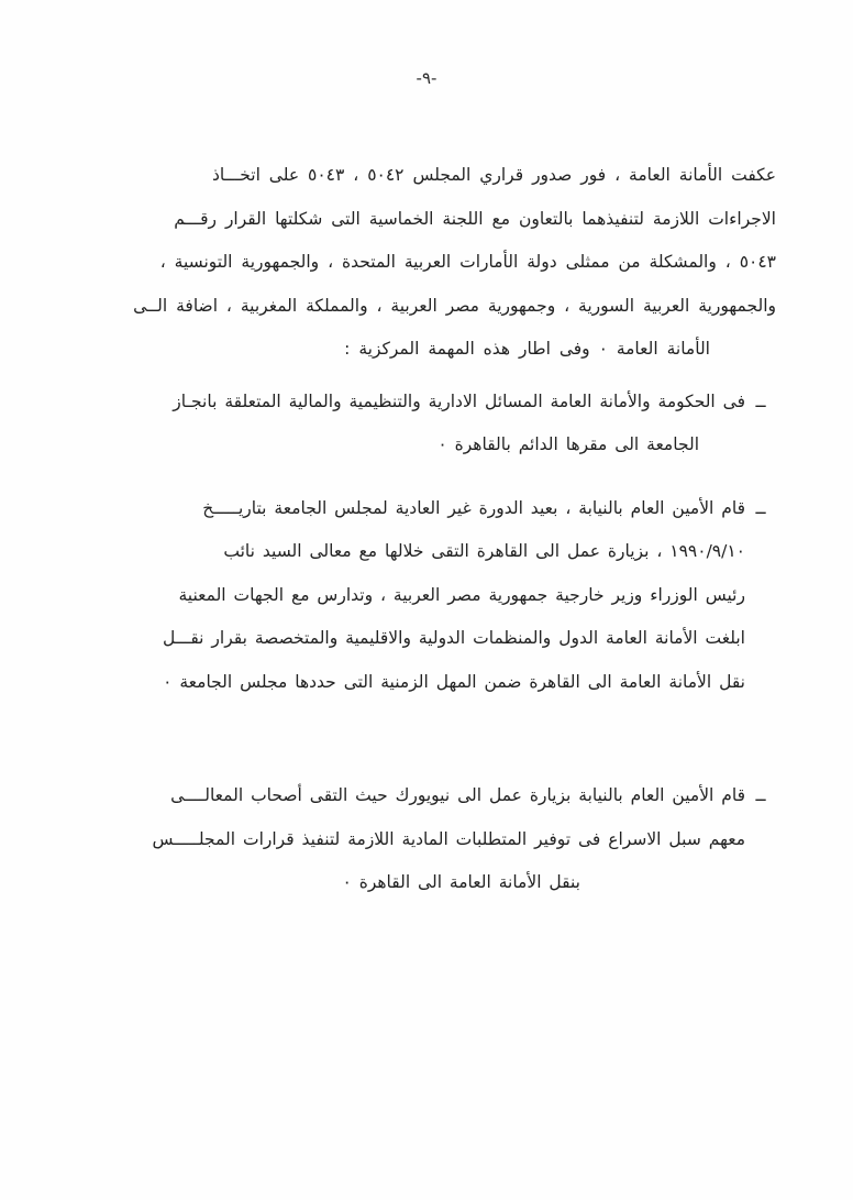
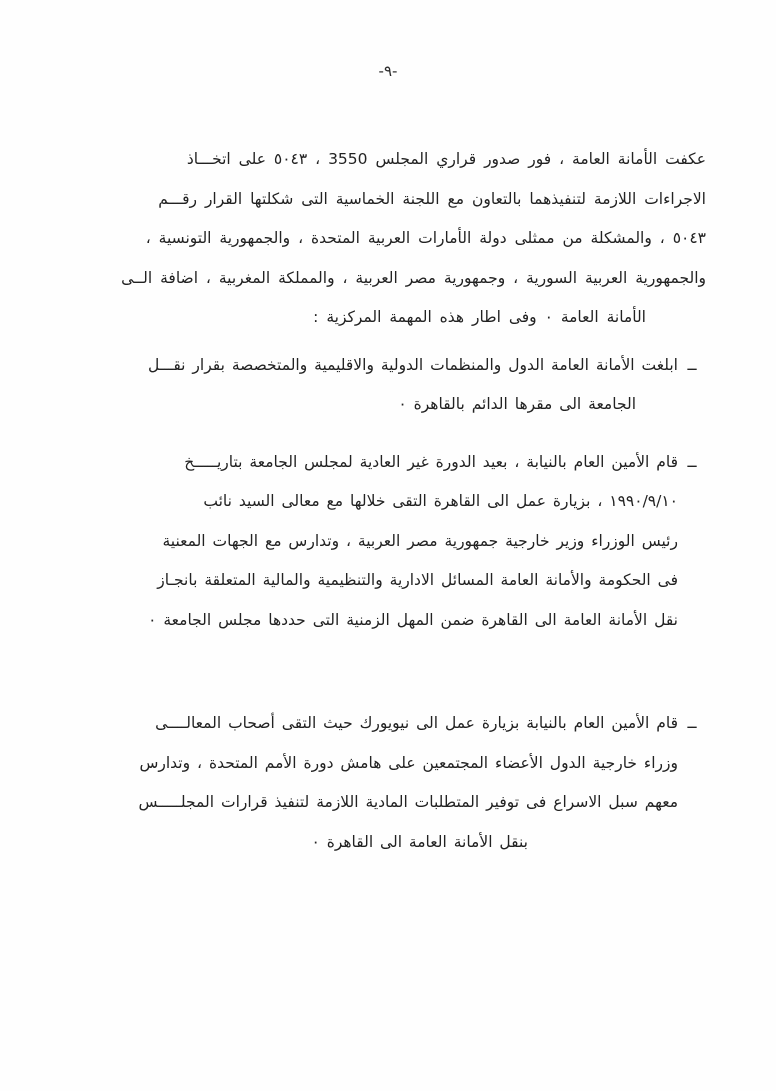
  -٩-
- عكفت الأمانة العامة ، فور صدور قراري المجلس ٥٠٤٢ ، ٥٠٤٣ على اتخـــاذ
+ عكفت الأمانة العامة ، فور صدور قراري المجلس 3550 ، ٥٠٤٣ على اتخـــاذ
  الاجراءات اللازمة لتنفيذهما بالتعاون مع اللجنة الخماسية التى شكلتها القرار رقـــم
  ٥٠٤٣ ، والمشكلة من ممثلى دولة الأمارات العربية المتحدة ، والجمهورية التونسية ،
  والجمهورية العربية السورية ، وجمهورية مصر العربية ، والمملكة المغربية ، اضافة الــى
  الأمانة العامة ٠ وفى اطار هذه المهمة المركزية :
  ــ
- فى الحكومة والأمانة العامة المسائل الادارية والتنظيمية والمالية المتعلقة بانجـاز
+ ابلغت الأمانة العامة الدول والمنظمات الدولية والاقليمية والمتخصصة بقرار نقـــل
  الجامعة الى مقرها الدائم بالقاهرة ٠
  ــ
  قام الأمين العام بالنيابة ، بعيد الدورة غير العادية لمجلس الجامعة بتاريـــــخ
  ١٩٩٠/٩/١٠ ، بزيارة عمل الى القاهرة التقى خلالها مع معالى السيد نائب
  رئيس الوزراء وزير خارجية جمهورية مصر العربية ، وتدارس مع الجهات المعنية
- ابلغت الأمانة العامة الدول والمنظمات الدولية والاقليمية والمتخصصة بقرار نقـــل
+ فى الحكومة والأمانة العامة المسائل الادارية والتنظيمية والمالية المتعلقة بانجـاز
  نقل الأمانة العامة الى القاهرة ضمن المهل الزمنية التى حددها مجلس الجامعة ٠
  ــ
  قام الأمين العام بالنيابة بزيارة عمل الى نيويورك حيث التقى أصحاب المعالــــى
+ وزراء خارجية الدول الأعضاء المجتمعين على هامش دورة الأمم المتحدة ، وتدارس
  معهم سبل الاسراع فى توفير المتطلبات المادية اللازمة لتنفيذ قرارات المجلـــــس
  بنقل الأمانة العامة الى القاهرة ٠
